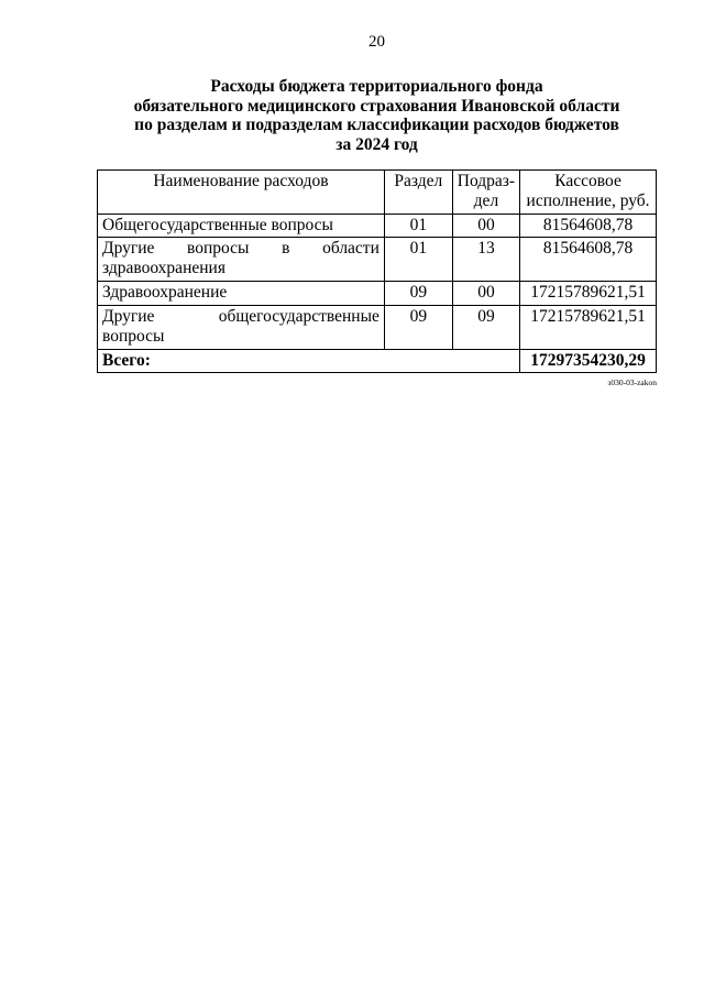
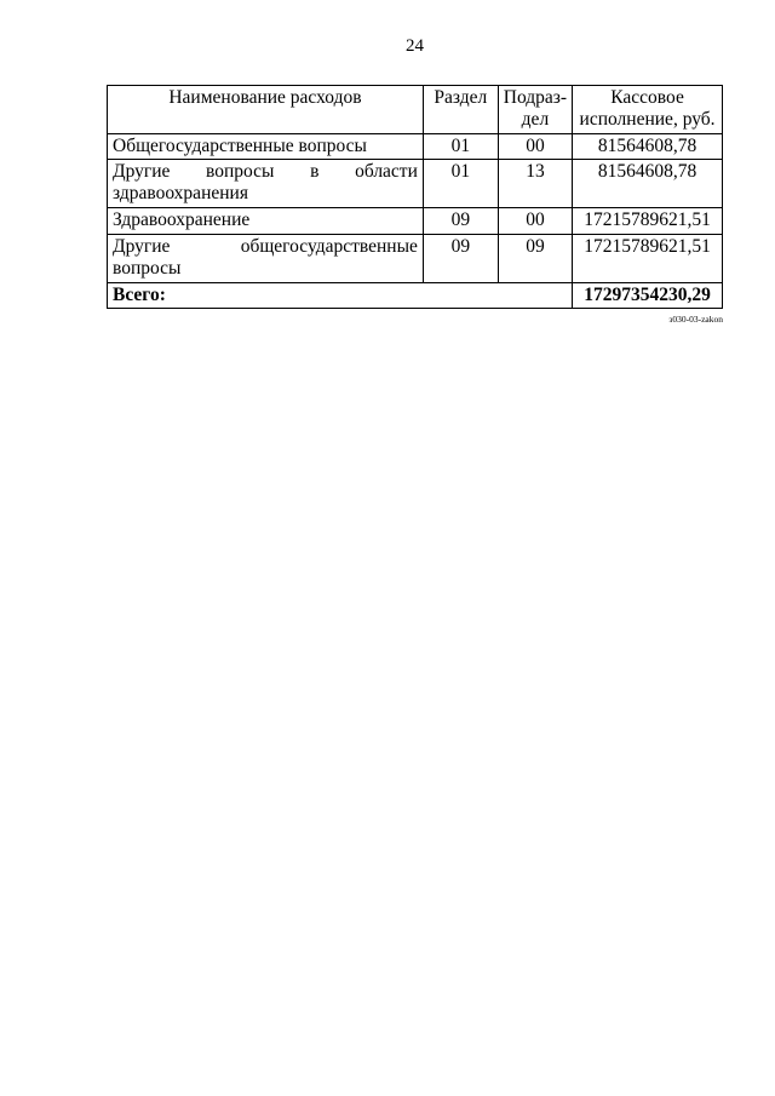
- 20
+ 24
- Расходы бюджета территориального фонда
- обязательного медицинского страхования Ивановской области
- по разделам и подразделам классификации расходов бюджетов
- за 2024 год
  Наименование расходов	Раздел	Подраз- дел	Кассовое исполнение, руб.
  Общегосударственные вопросы	01	00	81564608,78
  Другие вопросы в области здравоохранения	01	13	81564608,78
  Здравоохранение	09	00	17215789621,51
  Другие общегосударственные вопросы	09	09	17215789621,51
  Всего:	17297354230,29
  з030-03-zakon
